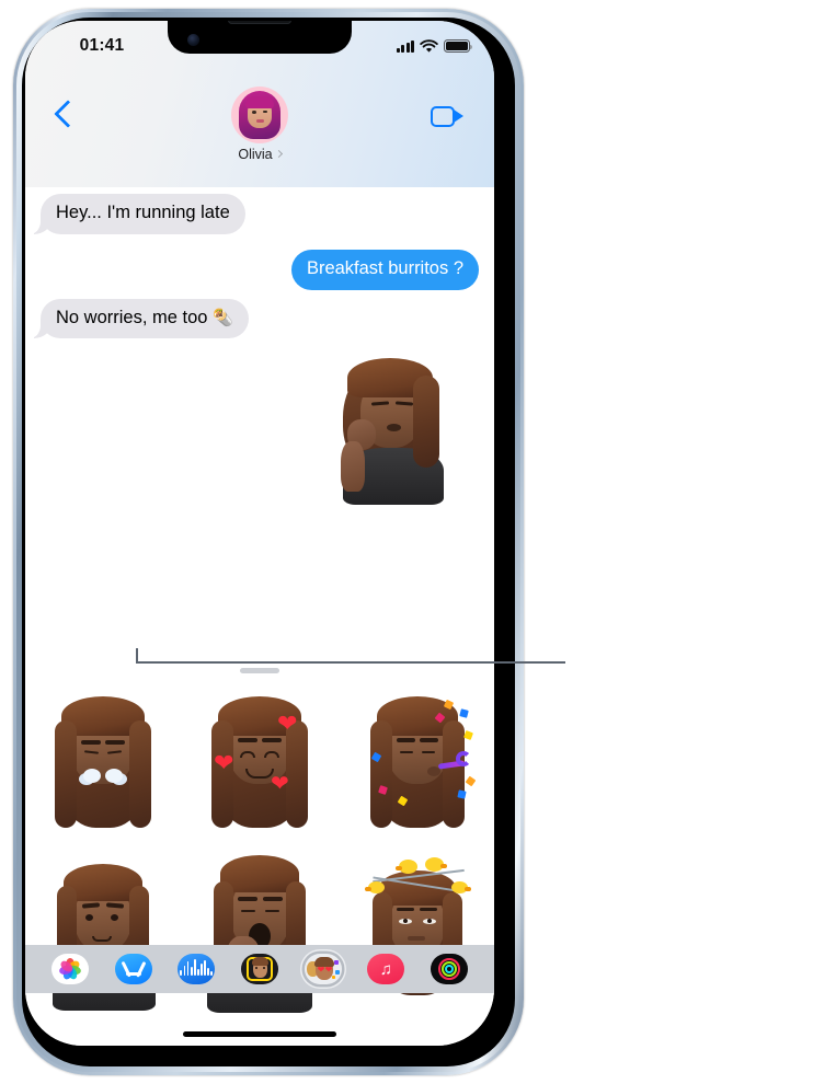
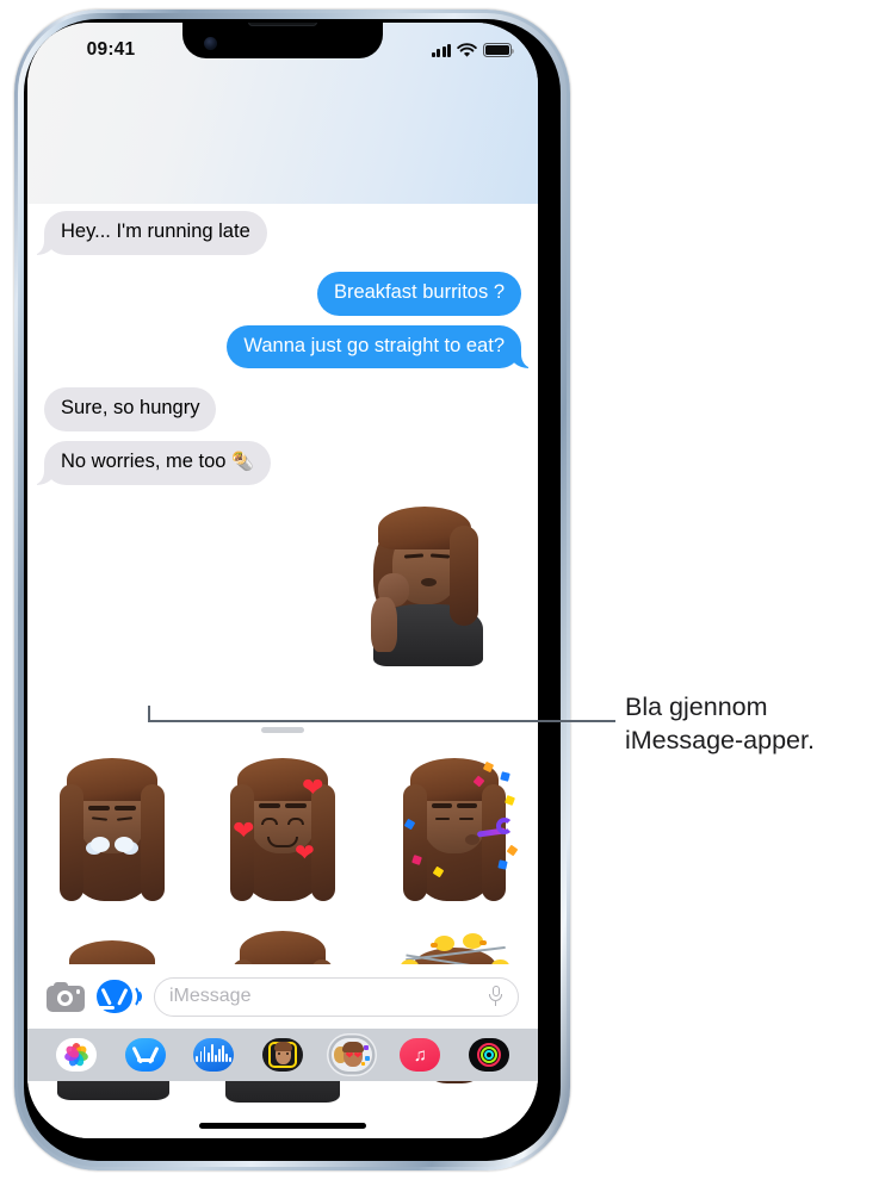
- 01:41
+ 09:41
- Olivia
  Hey... I'm running late
  Breakfast burritos ?
+ Wanna just go straight to eat?
+ Sure, so hungry
  No worries, me too 🌯
+ iMessage
  ❤
  ❤
  ♫
  ❤
  ❤
  ❤
+ Bla gjennom iMessage-apper.
